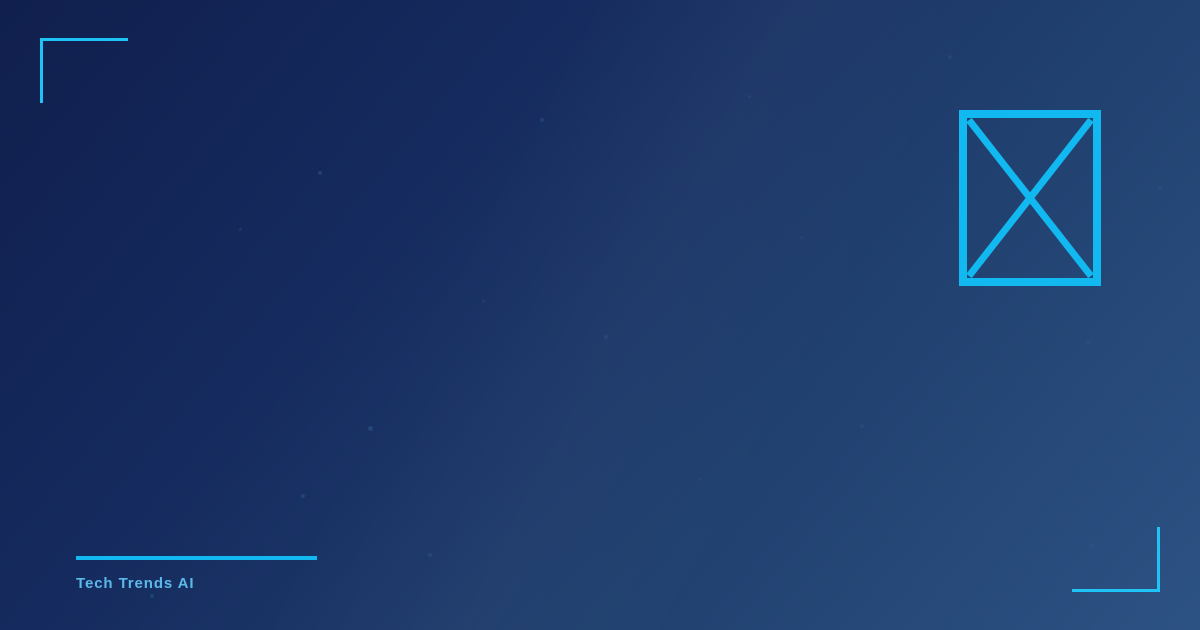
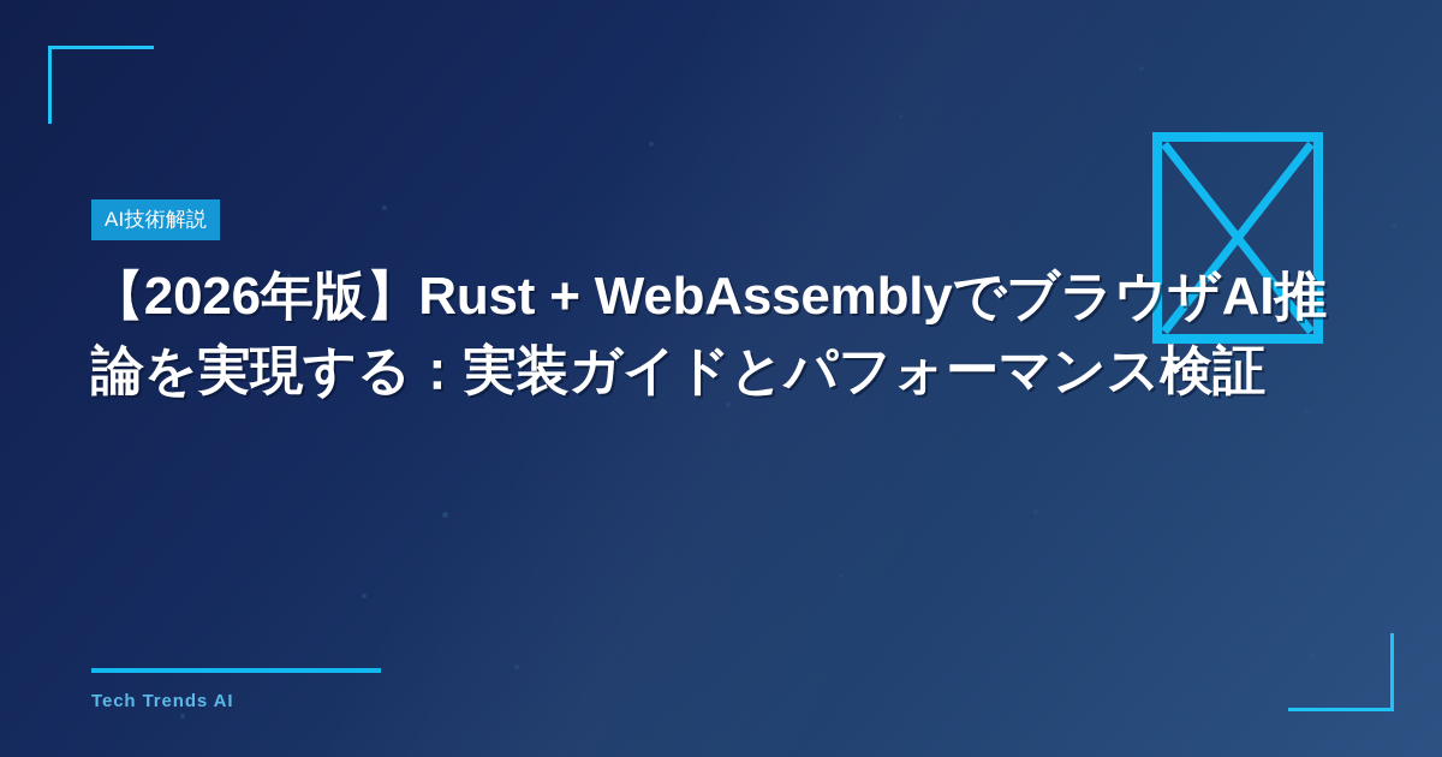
+ AI技術解説
+ 【2026年版】Rust + WebAssemblyでブラウザAI推論を実現する：実装ガイドとパフォーマンス検証
  Tech Trends AI
